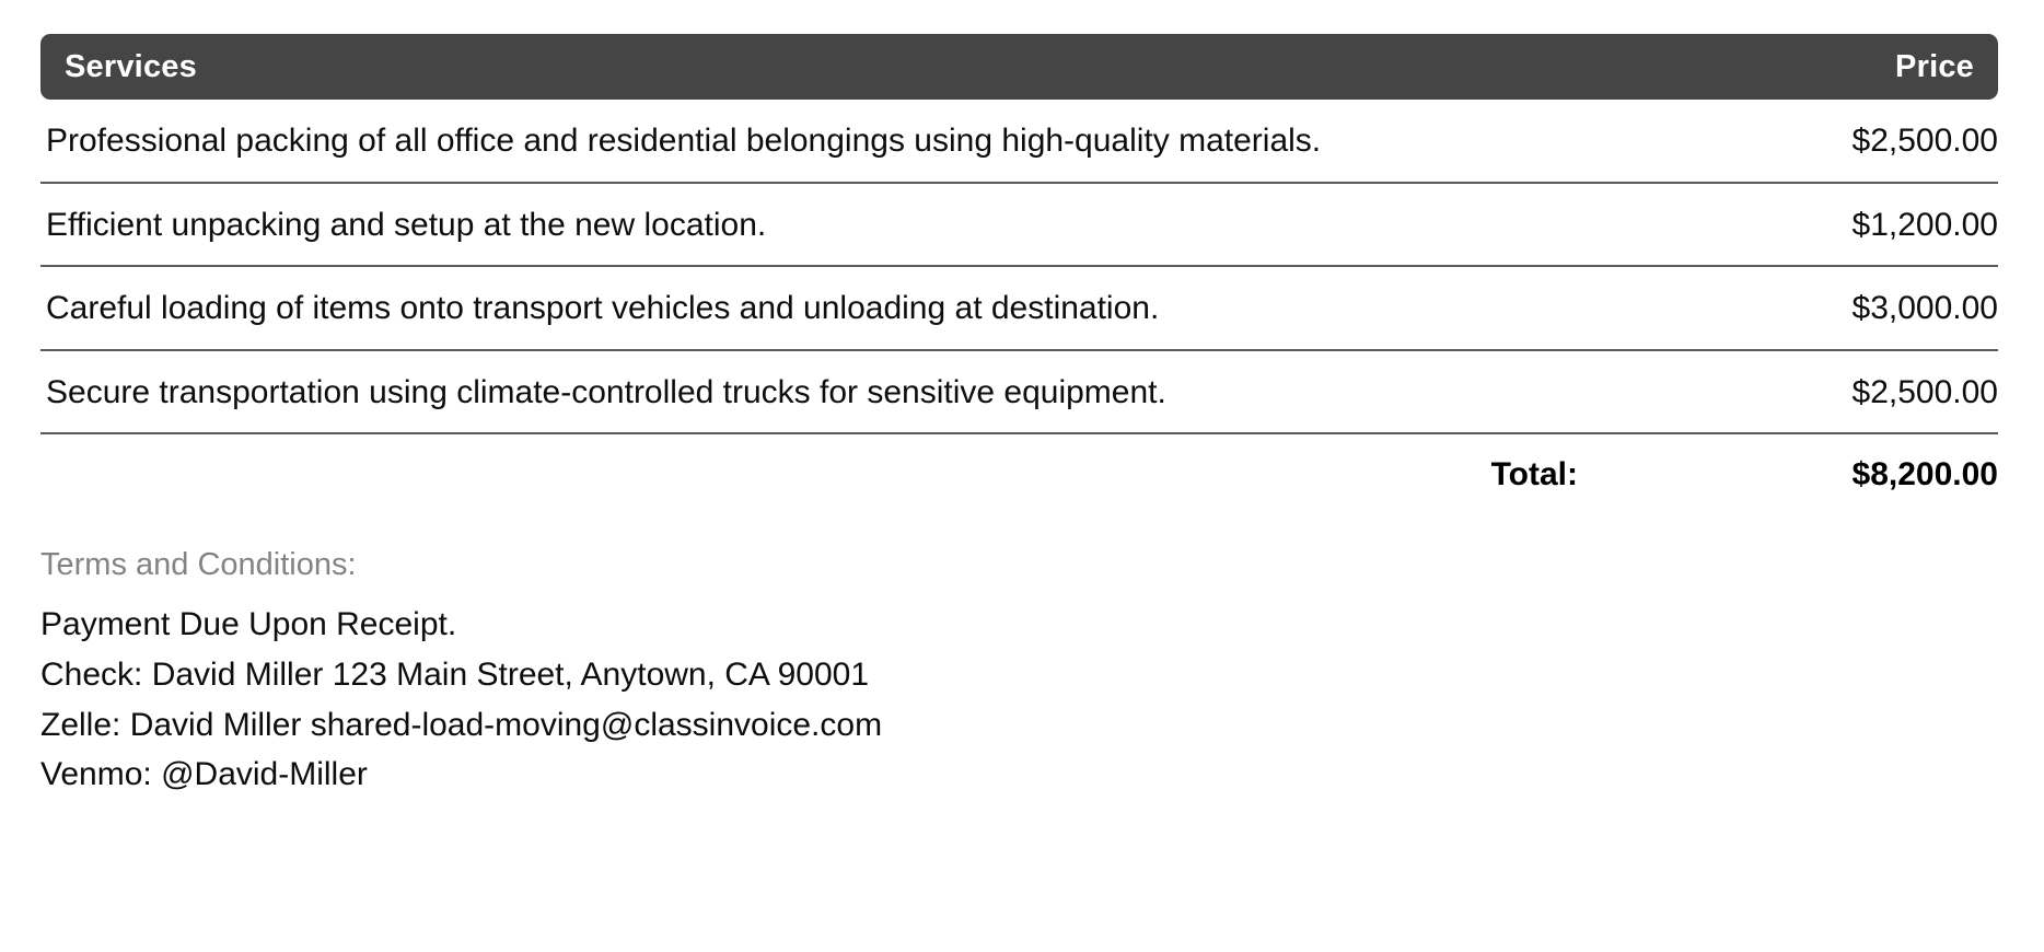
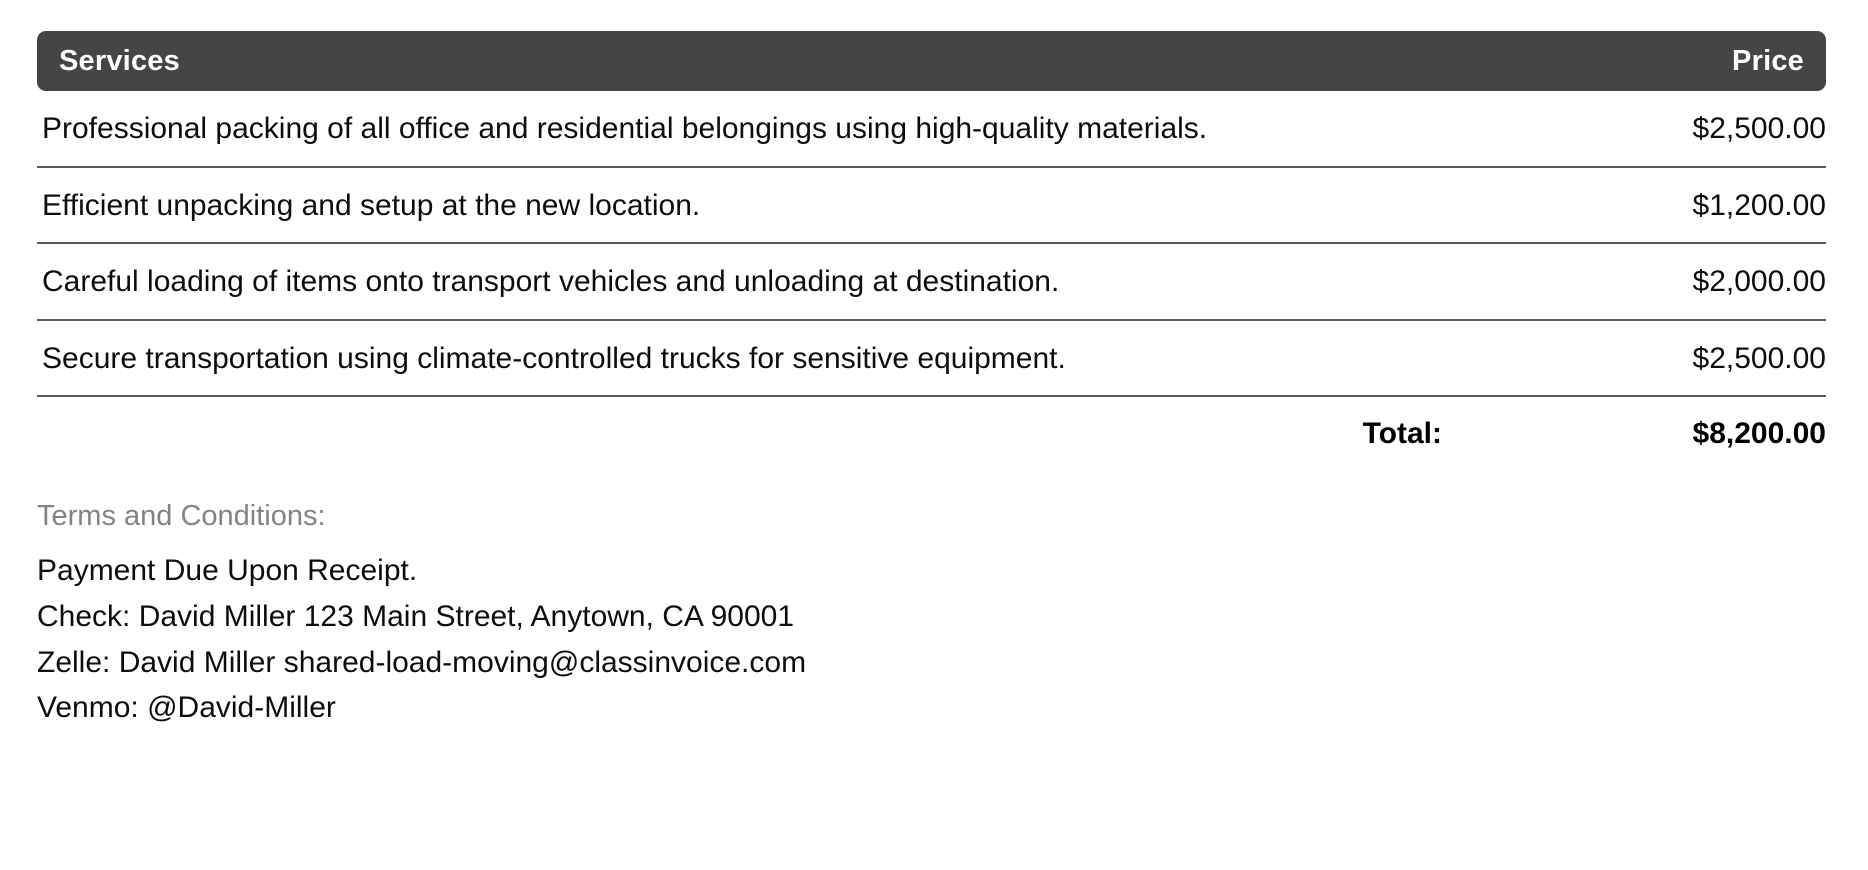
  Services	Price
  Professional packing of all office and residential belongings using high-quality materials.	$2,500.00
  Efficient unpacking and setup at the new location.	$1,200.00
- Careful loading of items onto transport vehicles and unloading at destination.	$3,000.00
+ Careful loading of items onto transport vehicles and unloading at destination.	$2,000.00
  Secure transportation using climate-controlled trucks for sensitive equipment.	$2,500.00
  Total:	$8,200.00
  Terms and Conditions:
  Payment Due Upon Receipt.
  Check: David Miller 123 Main Street, Anytown, CA 90001
  Zelle: David Miller shared-load-moving@classinvoice.com
  Venmo: @David-Miller
